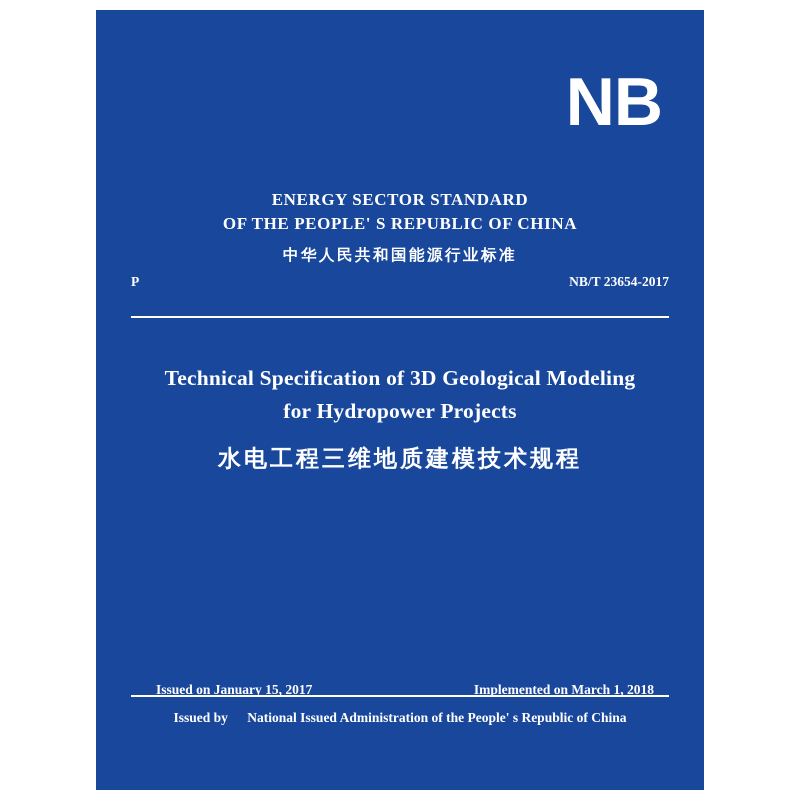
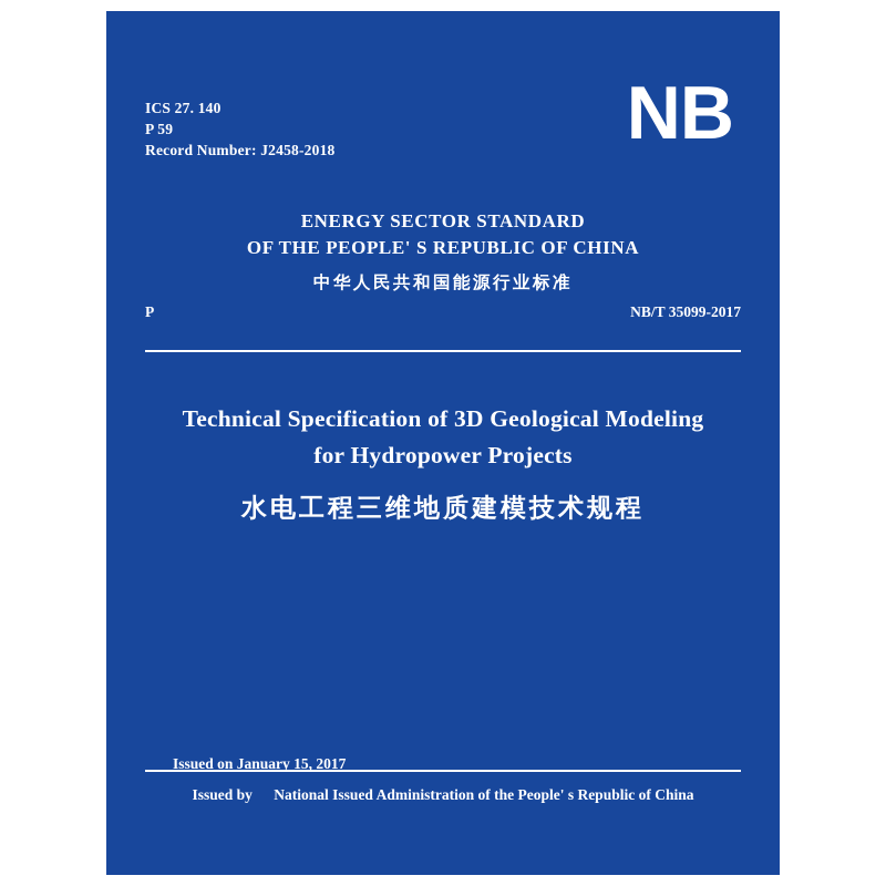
+ ICS 27. 140
+ P 59
+ Record Number: J2458-2018
  NB
  ENERGY SECTOR STANDARD
  OF THE PEOPLE' S REPUBLIC OF CHINA
  中华人民共和国能源行业标准
  P
- NB/T 23654-2017
+ NB/T 35099-2017
  Technical Specification of 3D Geological Modeling
  for Hydropower Projects
  水电工程三维地质建模技术规程
  Issued on January 15, 2017
- Implemented on March 1, 2018
  Issued by National Issued Administration of the People' s Republic of China
